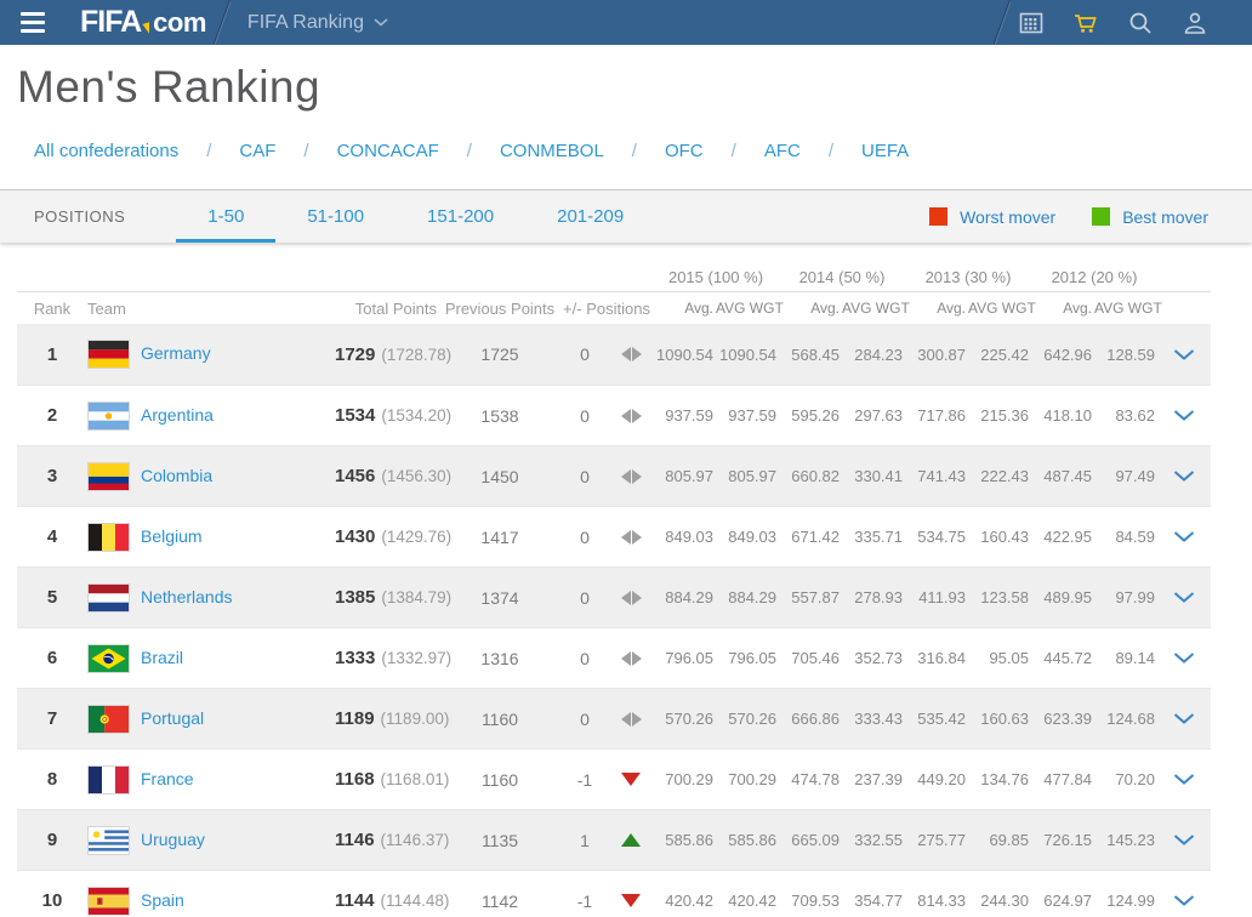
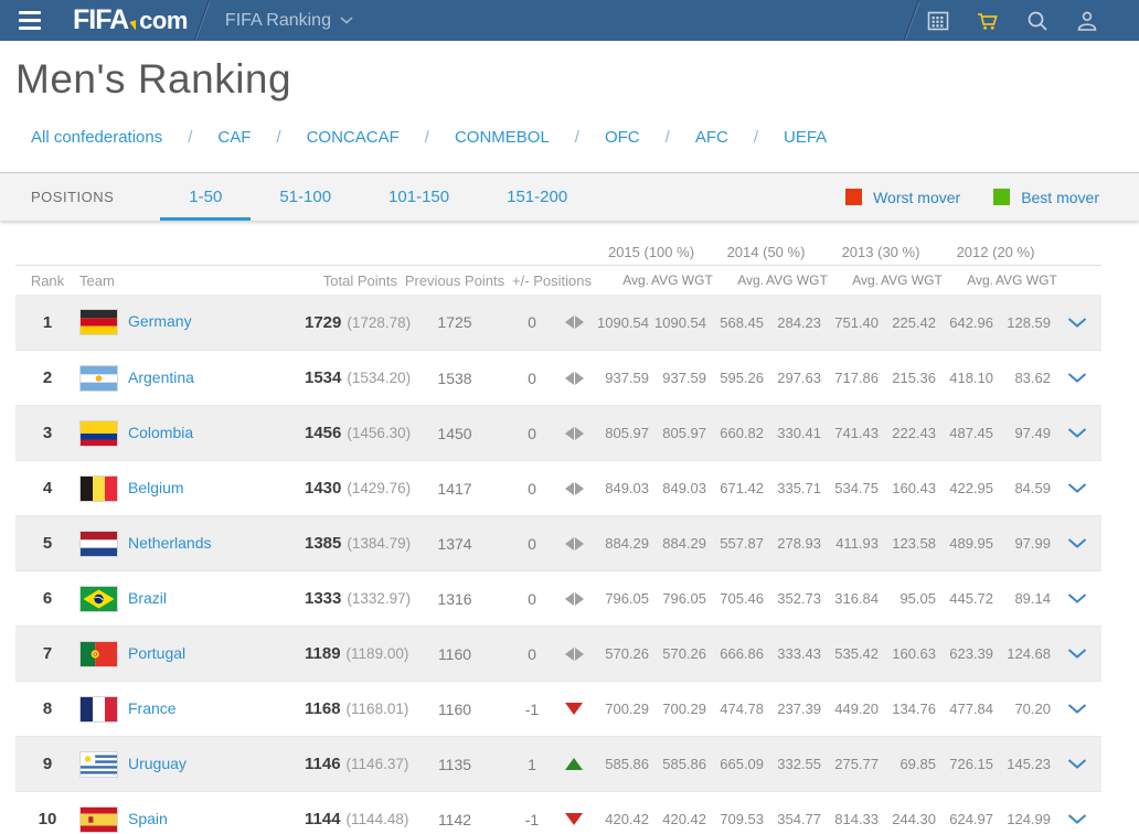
  FIFA
  com
  FIFA Ranking
  Men's Ranking
  All confederations
  /
  CAF
  /
  CONCACAF
  /
  CONMEBOL
  /
  OFC
  /
  AFC
  /
  UEFA
  POSITIONS
  1-50
  51-100
+ 101-150
  151-200
- 201-209
  Worst mover
  Best mover
  2015 (100 %)
  2014 (50 %)
  2013 (30 %)
  2012 (20 %)
  Rank
  Team
  Total Points
  Previous Points
  +/- Positions
  Avg.
  AVG WG
  Avg.
  AVG WG
  Avg.
  AVG WG
  Avg.
  AVG WGT
  1
  Germany
  1729 (1728.78)
  1725
  0
  1090.54
  1090.54
  568.45
  284.23
- 300.87
+ 751.40
  225.42
  642.96
  128.59
  2
  Argentina
  1534 (1534.20)
  1538
  0
  937.59
  937.59
  595.26
  297.63
  717.86
  215.36
  418.10
  83.62
  3
  Colombia
  1456 (1456.30)
  1450
  0
  805.97
  805.97
  660.82
  330.41
  741.43
  222.43
  487.45
  97.49
  4
  Belgium
  1430 (1429.76)
  1417
  0
  849.03
  849.03
  671.42
  335.71
  534.75
  160.43
  422.95
  84.59
  5
  Netherlands
  1385 (1384.79)
  1374
  0
  884.29
  884.29
  557.87
  278.93
  411.93
  123.58
  489.95
  97.99
  6
  Brazil
  1333 (1332.97)
  1316
  0
  796.05
  796.05
  705.46
  352.73
  316.84
  95.05
  445.72
  89.14
  7
  Portugal
  1189 (1189.00)
  1160
  0
  570.26
  570.26
  666.86
  333.43
  535.42
  160.63
  623.39
  124.68
  8
  France
  1168 (1168.01)
  1160
  -1
  700.29
  700.29
  474.78
  237.39
  449.20
  134.76
  477.84
  70.20
  9
  Uruguay
  1146 (1146.37)
  1135
  1
  585.86
  585.86
  665.09
  332.55
  275.77
  69.85
  726.15
  145.23
  10
  Spain
  1144 (1144.48)
  1142
  -1
  420.42
  420.42
  709.53
  354.77
  814.33
  244.30
  624.97
  124.99
